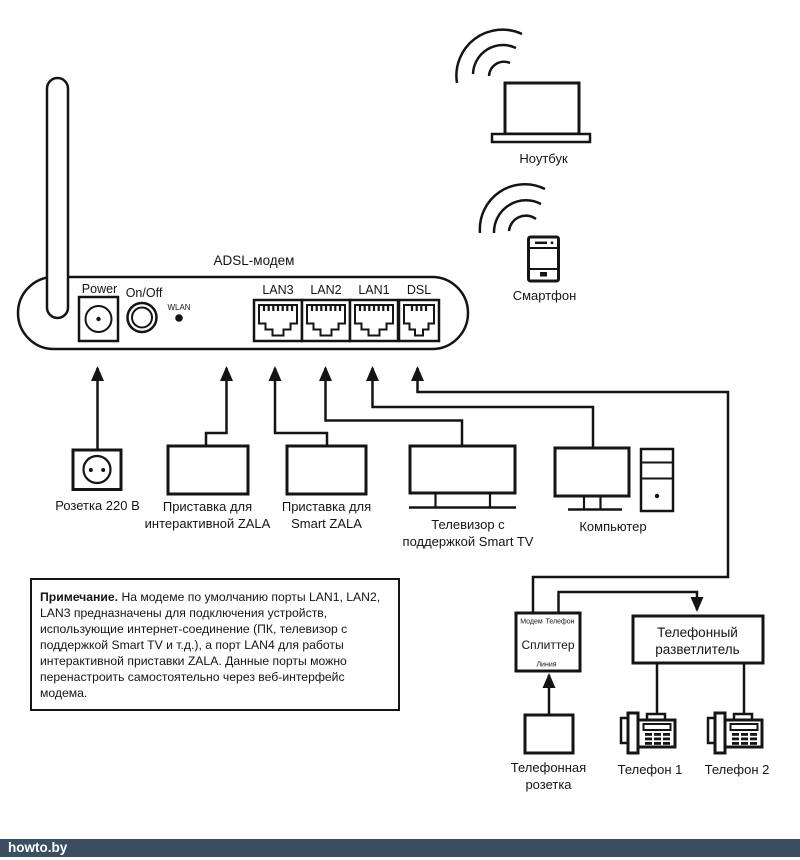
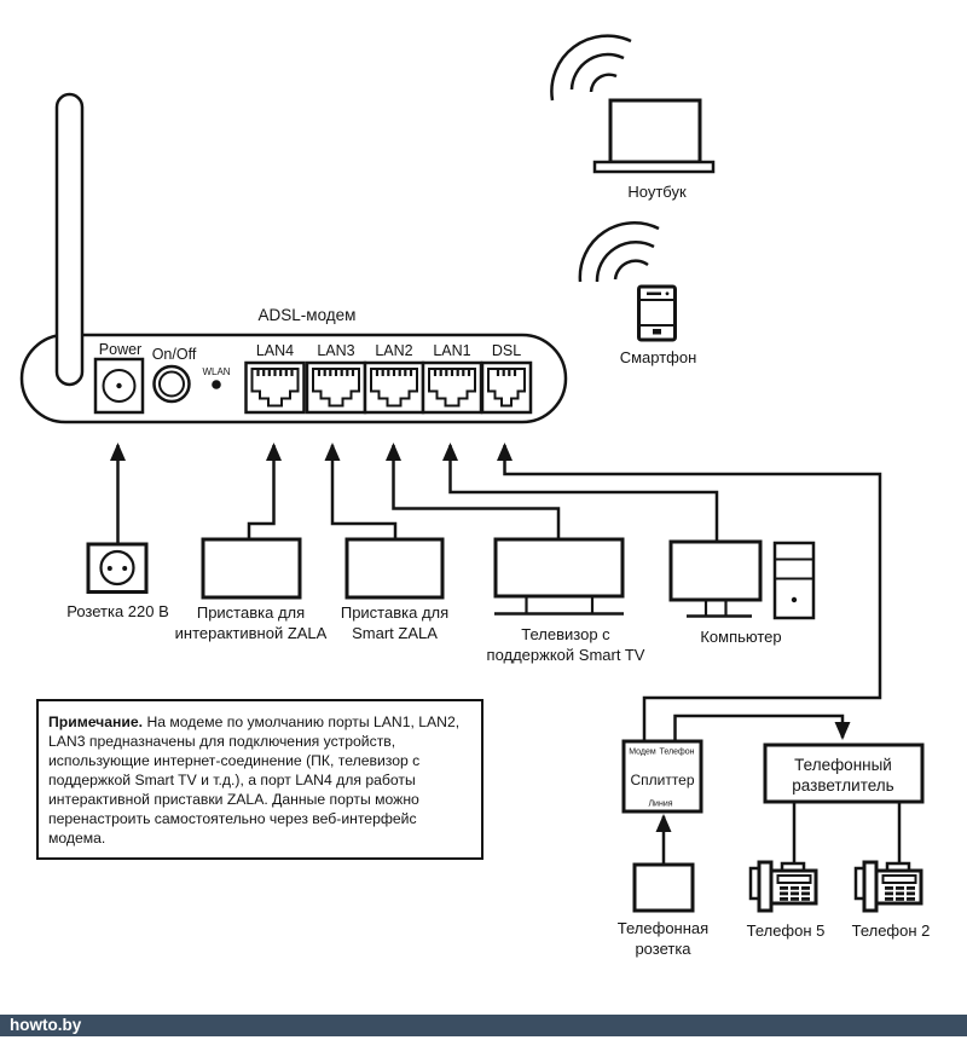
  ADSL-модем
  Power
  On/Off
  WLAN
+ LAN4
  LAN3
  LAN2
  LAN1
  DSL
  Ноутбук
  Смартфон
  Розетка 220 В
  Приставка для
  интерактивной ZALA
  Приставка для
  Smart ZALA
  Телевизор с
  поддержкой Smart TV
  Компьютер
  Сплиттер
  Телефонный
  разветлитель
  Телефонная
  розетка
- Телефон 1
+ Телефон 5
  Телефон 2
  Примечание. На модеме по умолчанию порты LAN1, LAN2, LAN3 предназначены для подключения устройств, использующие интернет-соединение (ПК, телевизор с поддержкой Smart TV и т.д.), а порт LAN4 для работы интерактивной приставки ZALA. Данные порты можно перенастроить самостоятельно через веб-интерфейс модема.
  howto.by
